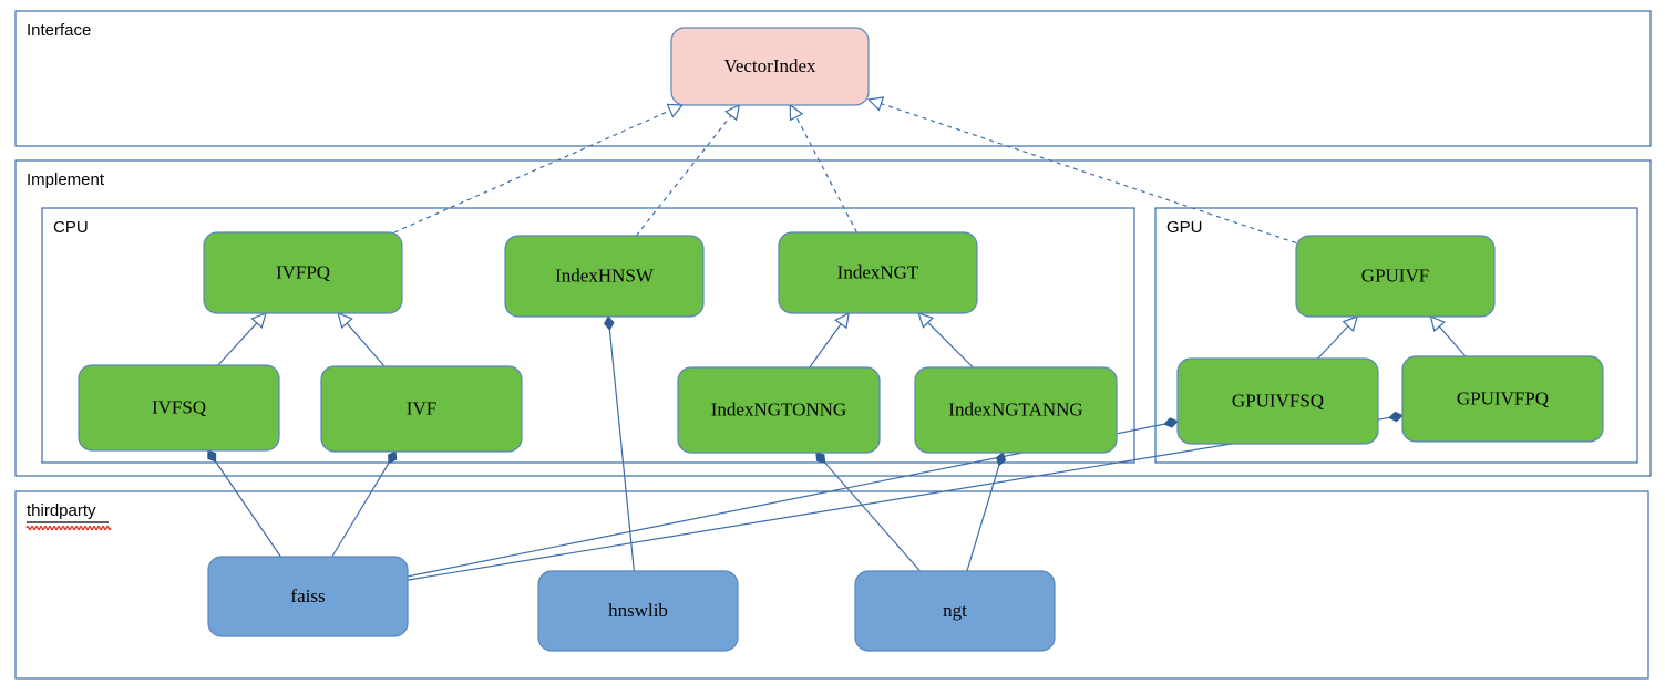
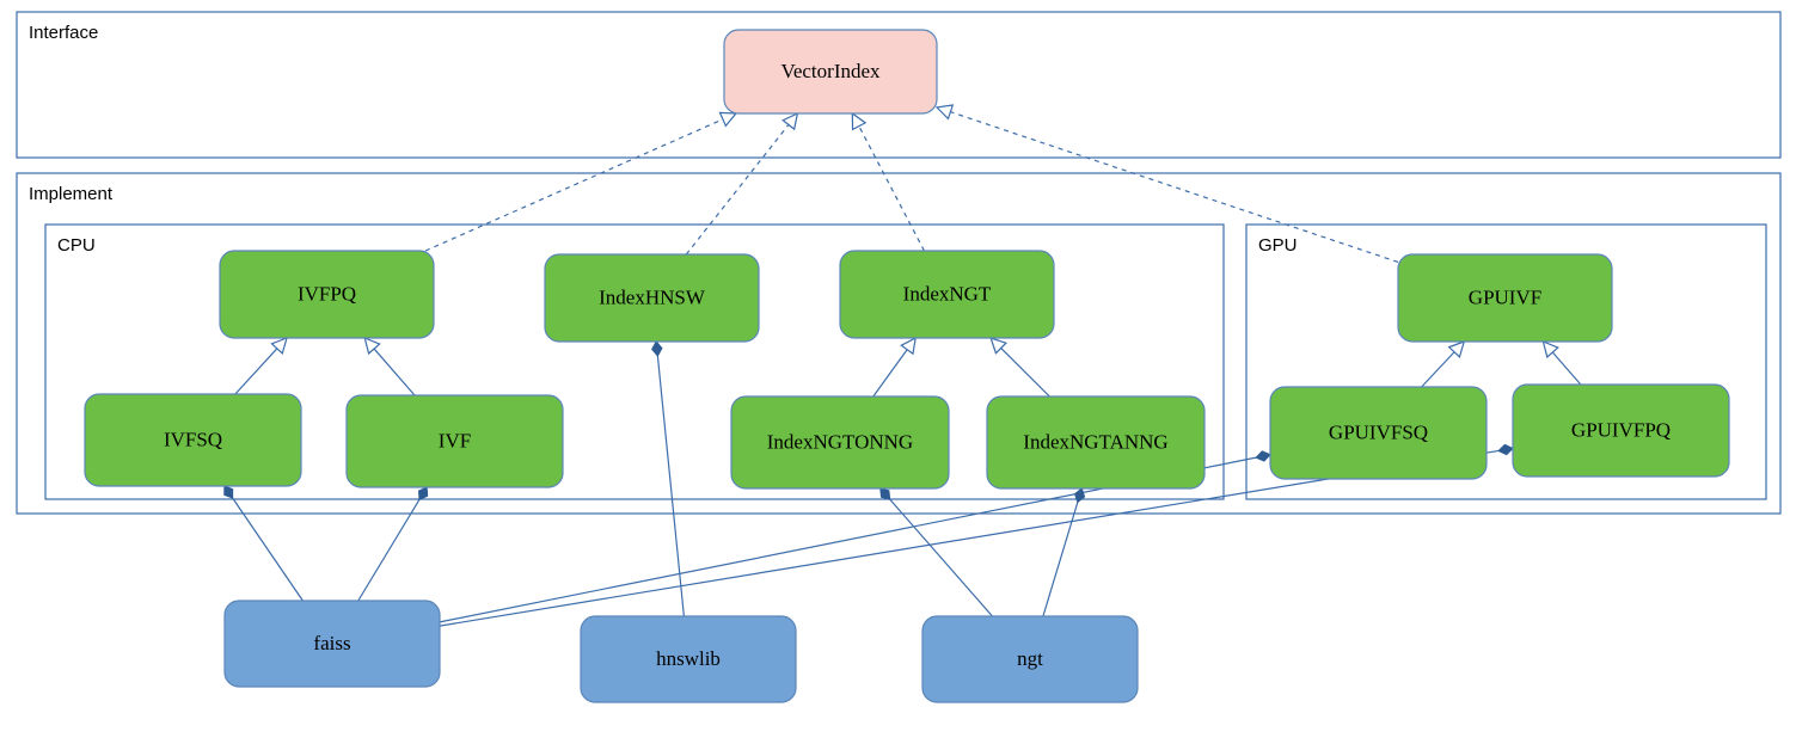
  Interface
  Implement
  CPU
  GPU
- thirdparty
  VectorIndex
  IVFPQ
  IndexHNSW
  IndexNGT
  IVFSQ
  IVF
  IndexNGTONNG
  IndexNGTANNG
  GPUIVF
  GPUIVFSQ
  GPUIVFPQ
  faiss
  hnswlib
  ngt
